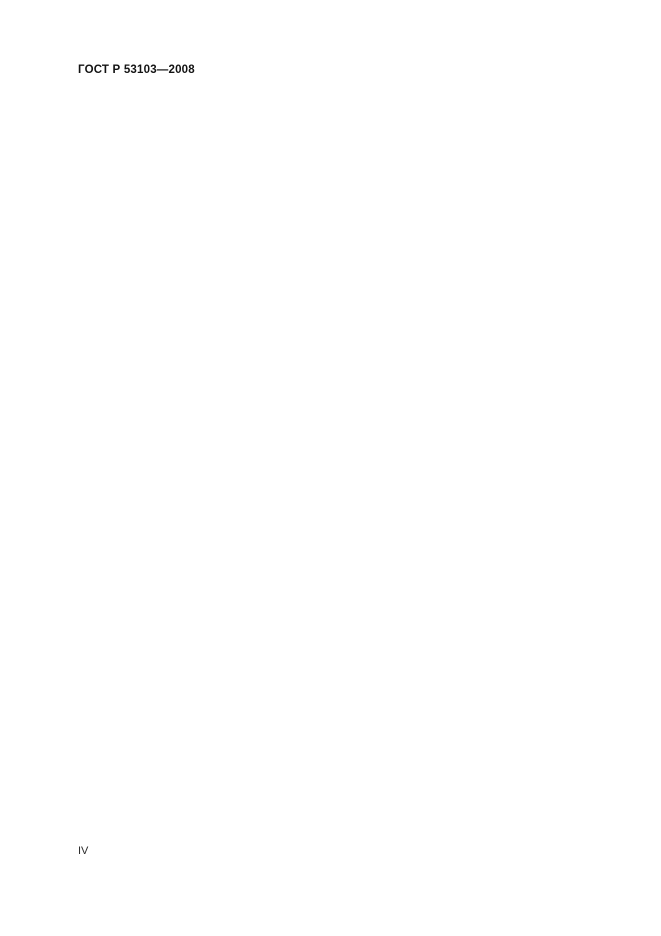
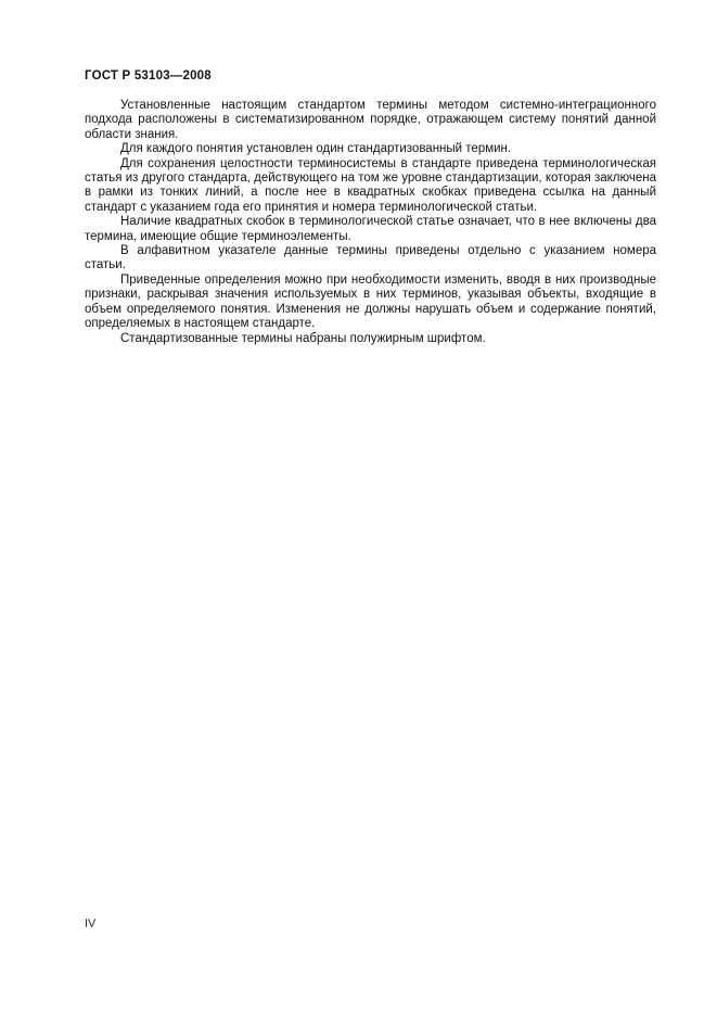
  ГОСТ Р 53103—2008
+ Установленные настоящим стандартом термины методом системно-интеграционного подхода расположены в систематизированном порядке, отражающем систему понятий данной области знания.
+ Для каждого понятия установлен один стандартизованный термин.
+ Для сохранения целостности терминосистемы в стандарте приведена терминологическая статья из другого стандарта, действующего на том же уровне стандартизации, которая заключена в рамки из тонких линий, а после нее в квадратных скобках приведена ссылка на данный стандарт с указанием года его принятия и номера терминологической статьи.
+ Наличие квадратных скобок в терминологической статье означает, что в нее включены два термина, имеющие общие терминоэлементы.
+ В алфавитном указателе данные термины приведены отдельно с указанием номера статьи.
+ Приведенные определения можно при необходимости изменить, вводя в них производные признаки, раскрывая значения используемых в них терминов, указывая объекты, входящие в объем определяемого понятия. Изменения не должны нарушать объем и содержание понятий, определяемых в настоящем стандарте.
+ Стандартизованные термины набраны полужирным шрифтом.
  IV
